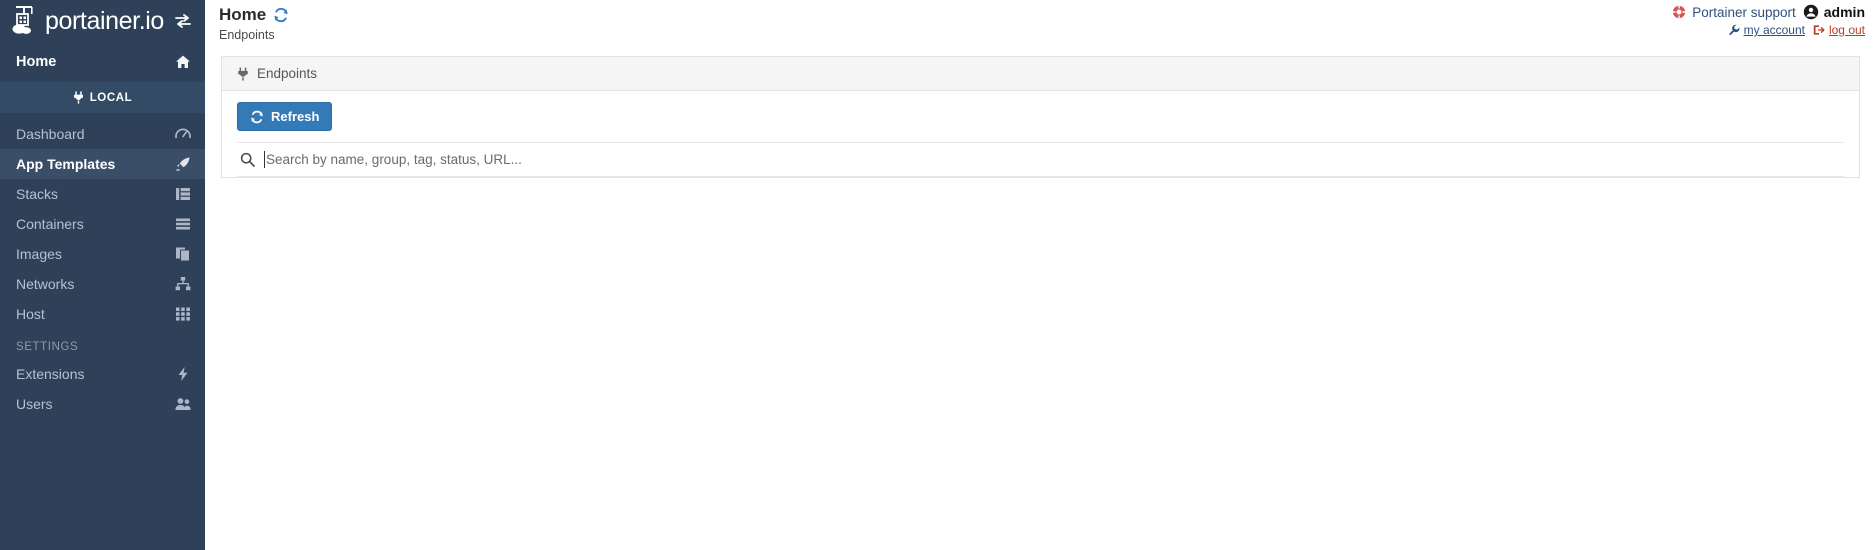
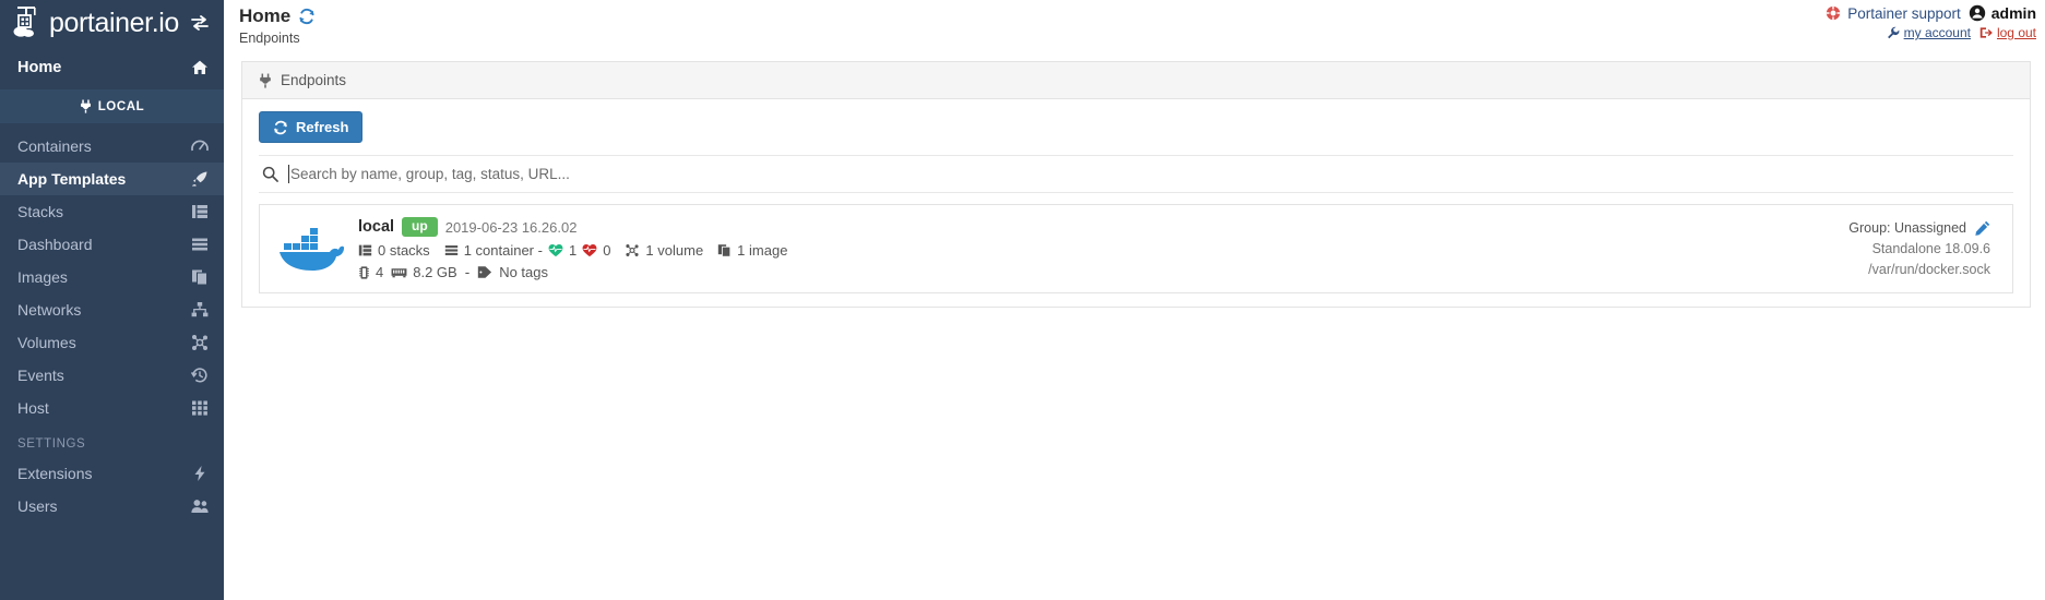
  portainer.io
  Home
  LOCAL
- Dashboard
+ Containers
  App Templates
  Stacks
- Containers
+ Dashboard
  Images
  Networks
+ Volumes
+ Events
  Host
  SETTINGS
  Extensions
  Users
  Home
  Endpoints
  Portainer support
  admin
  my account
  log out
  Endpoints
  Refresh
  Search by name, group, tag, status, URL...
+ local
+ up
+ 2019-06-23 16.26.02
+ 0 stacks
+ 1 container -
+ 1
+ 0
+ 1 volume
+ 1 image
+ 4
+ 8.2 GB
+ -
+ No tags
+ Group: Unassigned
+ Standalone 18.09.6
+ /var/run/docker.sock
